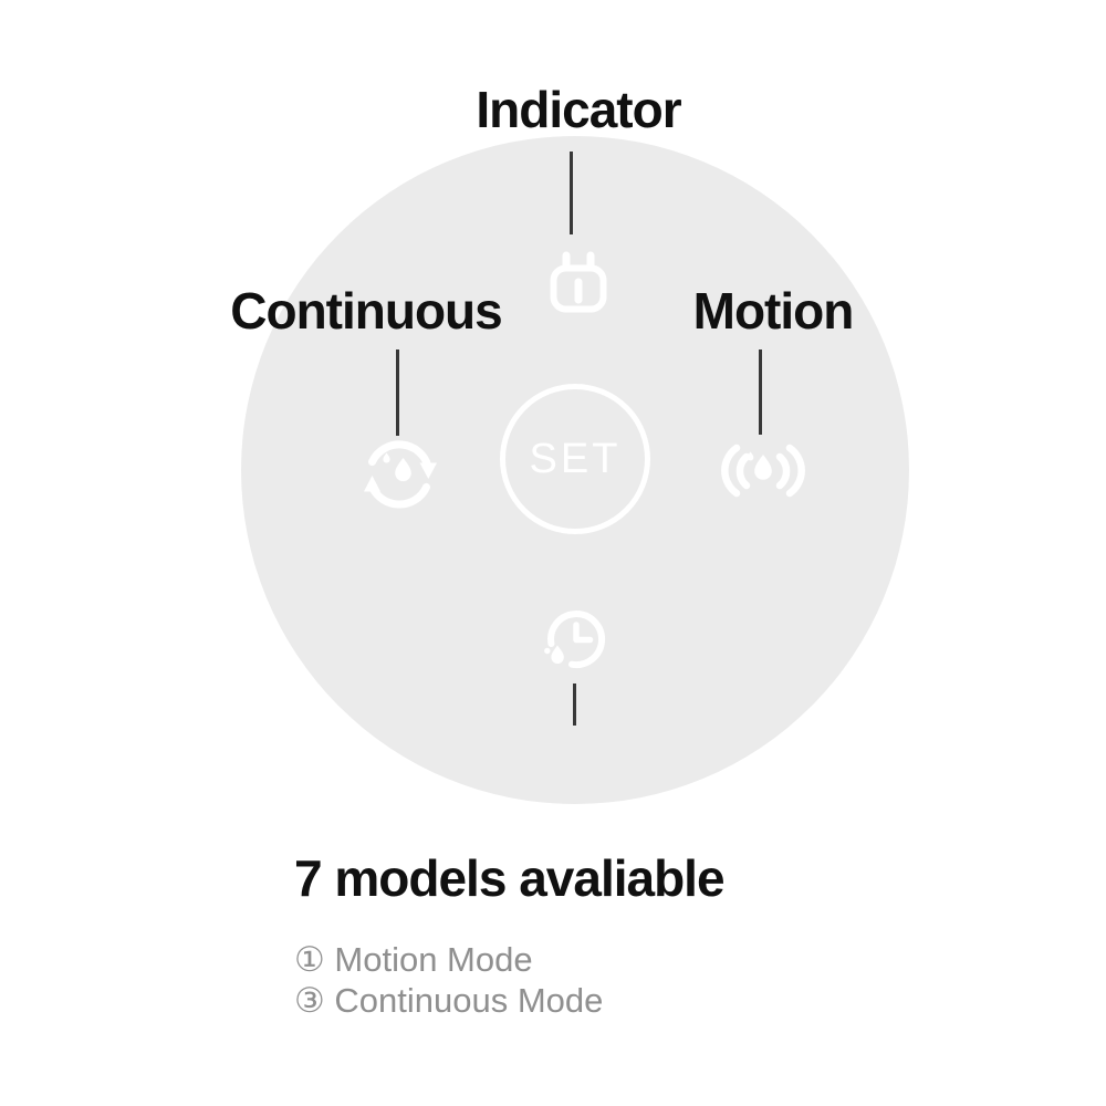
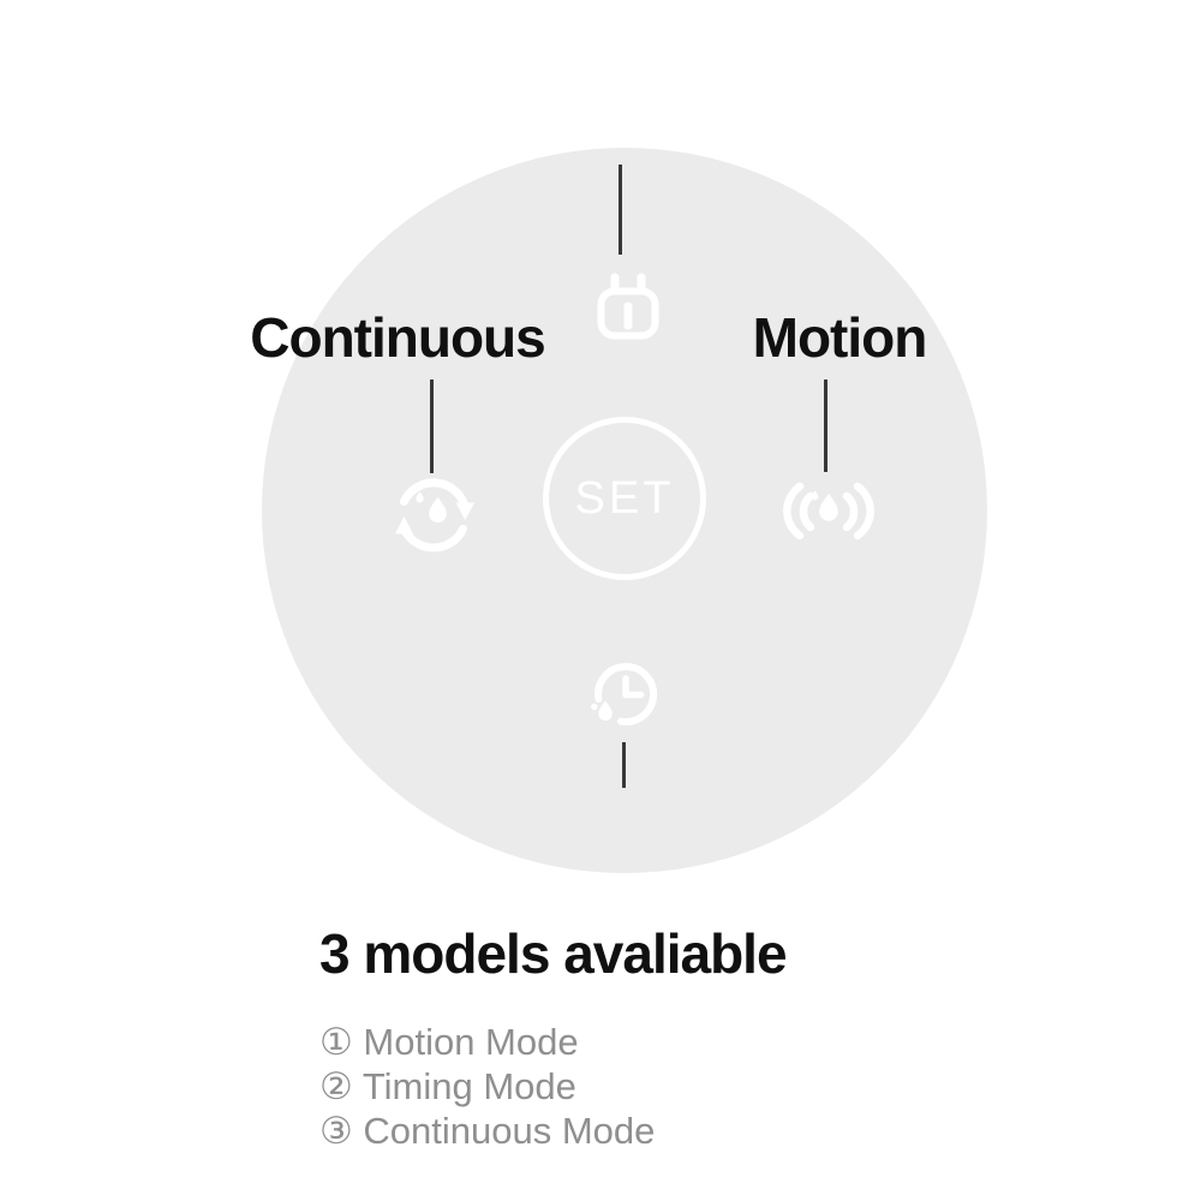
- Indicator
  Continuous
  Motion
- 7 models avaliable
+ 3 models avaliable
  ① Motion Mode
+ ② Timing Mode
  ③ Continuous Mode
